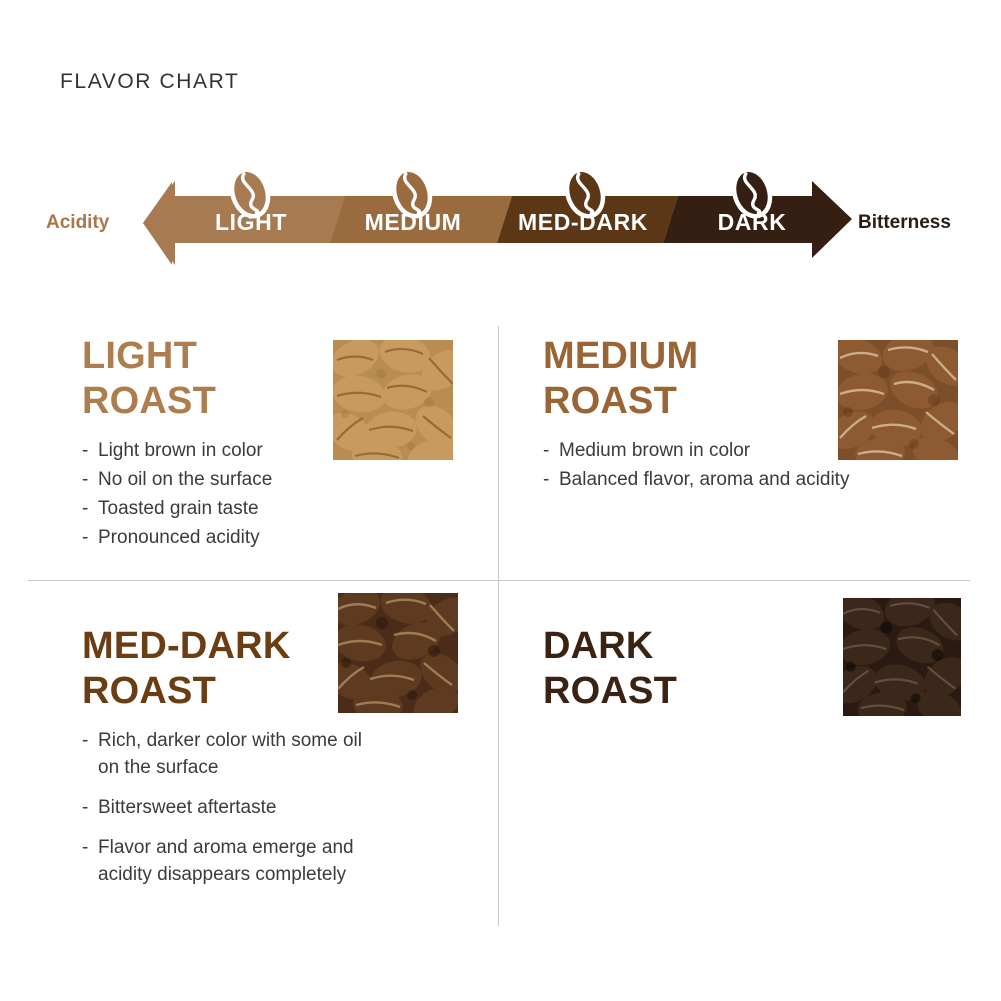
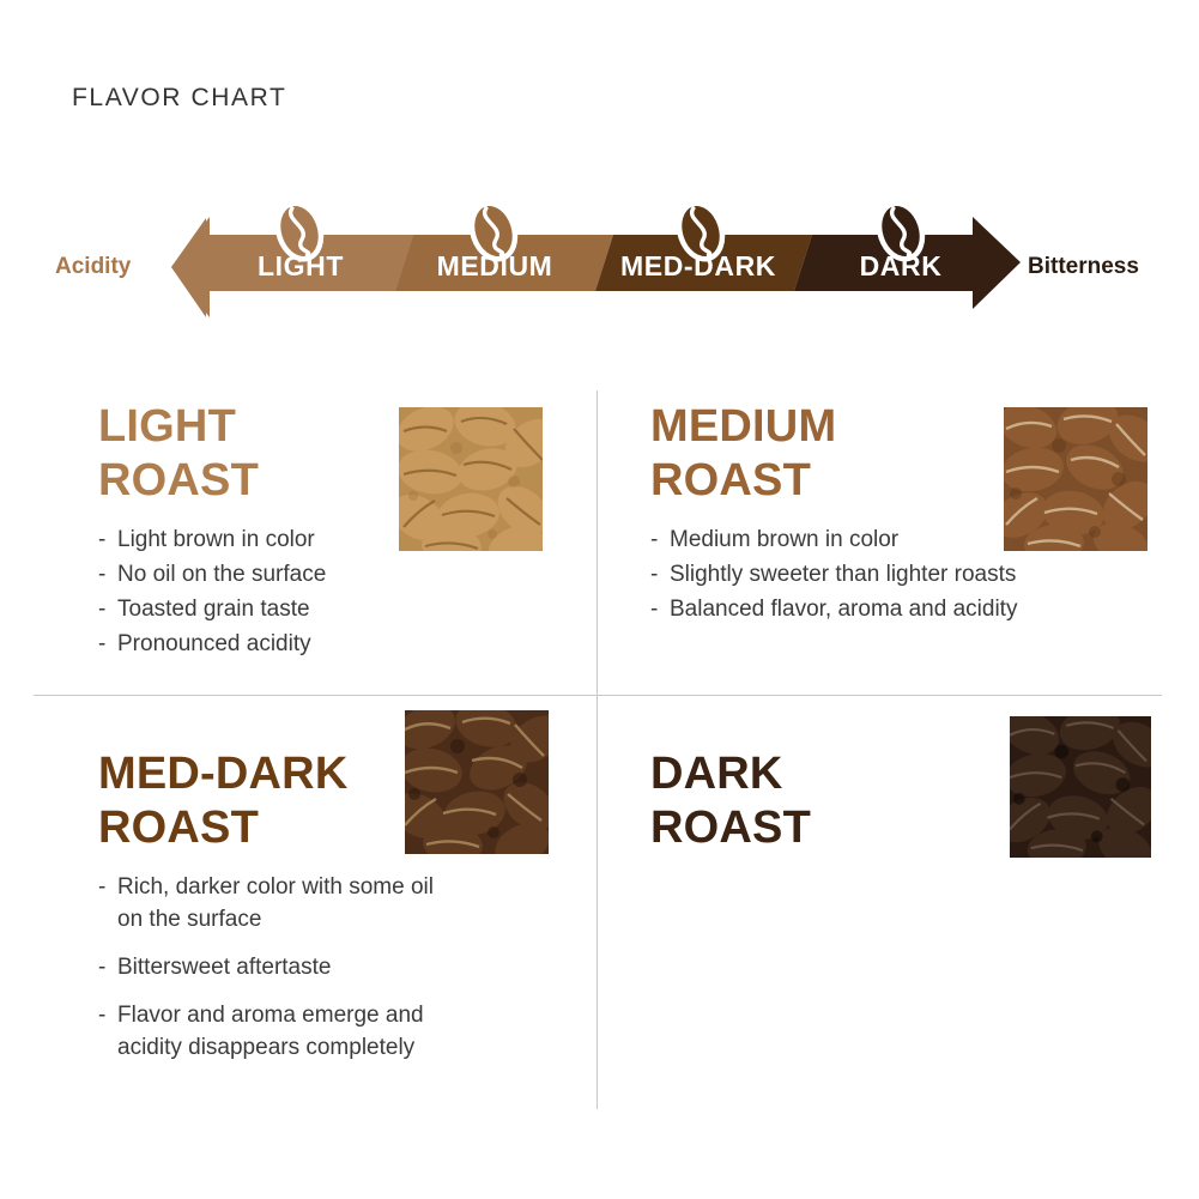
  FLAVOR CHART
  Acidity
  Bitterness
  LIGHT
  MEDIUM
  MED-DARK
  DARK
  LIGHT
  ROAST
  Light brown in color
  No oil on the surface
  Toasted grain taste
  Pronounced acidity
  MEDIUM
  ROAST
  Medium brown in color
+ Slightly sweeter than lighter roasts
  Balanced flavor, aroma and acidity
  MED-DARK
  ROAST
  Rich, darker color with some oil on the surface
  Bittersweet aftertaste
  Flavor and aroma emerge and acidity disappears completely
  DARK
  ROAST
